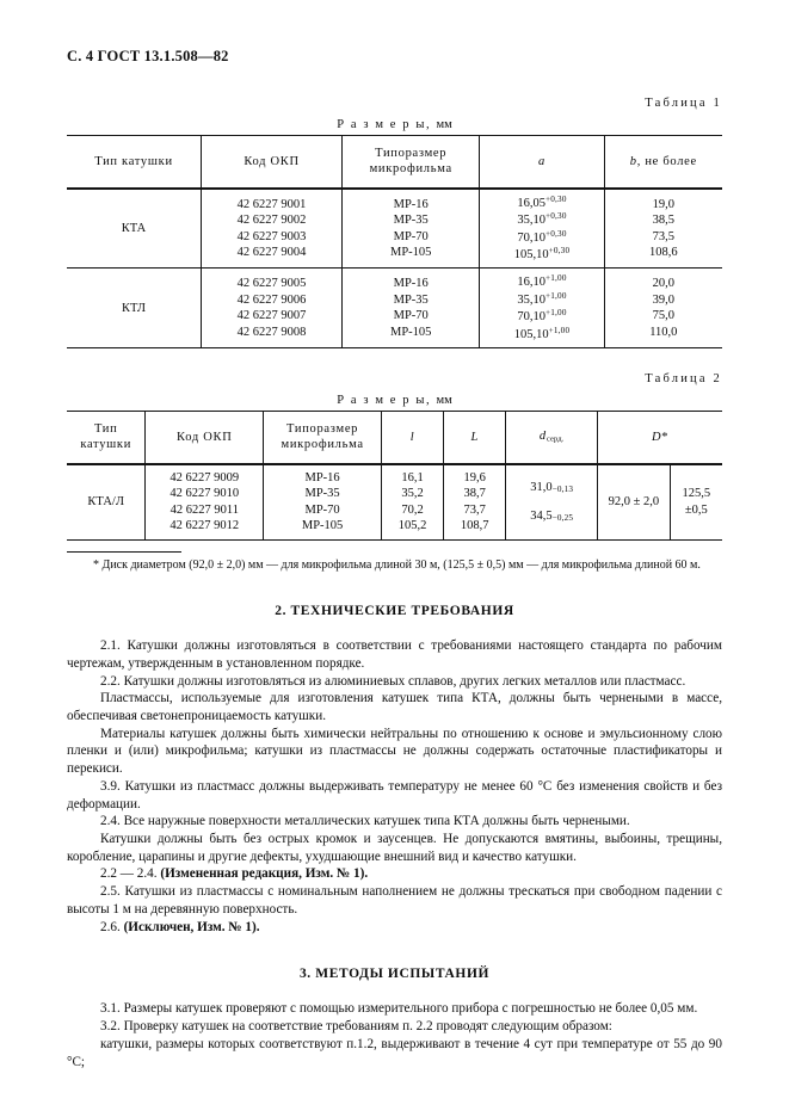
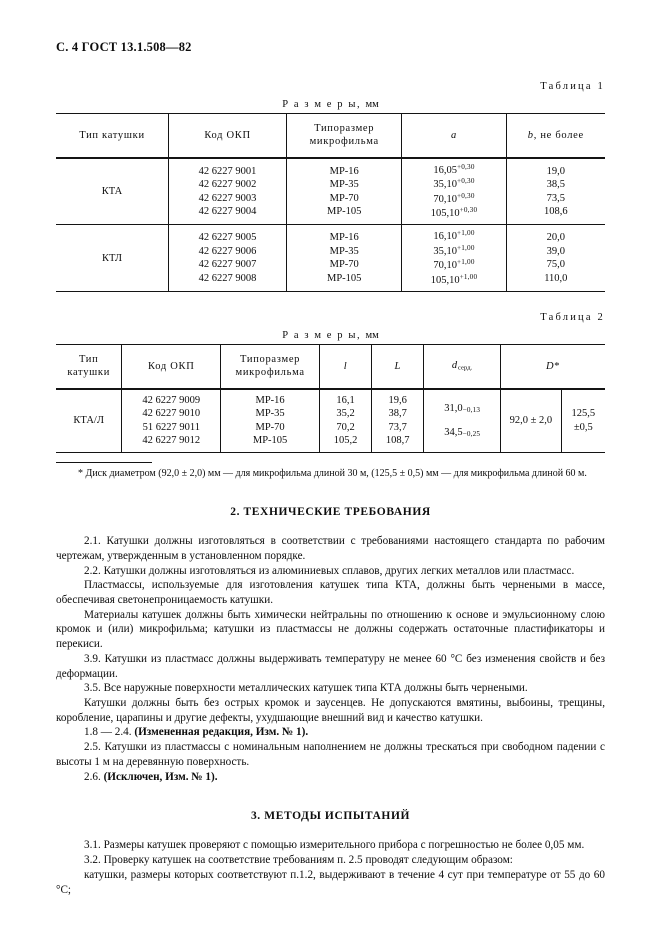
  С. 4 ГОСТ 13.1.508—82
  Таблица 1
  Р а з м е р ы, мм
  Тип катушки	Код ОКП	Типоразмер микрофильма	a	b, не более
  КТА	42 6227 9001 42 6227 9002 42 6227 9003 42 6227 9004	МР-16 МР-35 МР-70 МР-105	16,05+0,30 35,10+0,30 70,10+0,30 105,10+0,30	19,0 38,5 73,5 108,6
  КТЛ	42 6227 9005 42 6227 9006 42 6227 9007 42 6227 9008	МР-16 МР-35 МР-70 МР-105	16,10+1,00 35,10+1,00 70,10+1,00 105,10+1,00	20,0 39,0 75,0 110,0
  Таблица 2
  Р а з м е р ы, мм
  Тип катушки	Код ОКП	Типоразмер микрофильма	l	L	d	D*
- КТА/Л	42 6227 9009 42 6227 9010 42 6227 9011 42 6227 9012	МР-16 МР-35 МР-70 МР-105	16,1 35,2 70,2 105,2	19,6 38,7 73,7 108,7	31,0−0,13 34,5−0,25	92,0 ± 2,0	125,5 ±0,5
+ КТА/Л	42 6227 9009 42 6227 9010 51 6227 9011 42 6227 9012	МР-16 МР-35 МР-70 МР-105	16,1 35,2 70,2 105,2	19,6 38,7 73,7 108,7	31,0−0,13 34,5−0,25	92,0 ± 2,0	125,5 ±0,5
  * Диск диаметром (92,0 ± 2,0) мм — для микрофильма длиной 30 м, (125,5 ± 0,5) мм — для микрофильма длиной 60 м.
  2. ТЕХНИЧЕСКИЕ ТРЕБОВАНИЯ
  2.1. Катушки должны изготовляться в соответствии с требованиями настоящего стандарта по рабочим чертежам, утвержденным в установленном порядке.
  2.2. Катушки должны изготовляться из алюминиевых сплавов, других легких металлов или пластмасс.
  Пластмассы, используемые для изготовления катушек типа КТА, должны быть чернеными в массе, обеспечивая светонепроницаемость катушки.
- Материалы катушек должны быть химически нейтральны по отношению к основе и эмульсионному слою пленки и (или) микрофильма; катушки из пластмассы не должны содержать остаточные пластификаторы и перекиси.
+ Материалы катушек должны быть химически нейтральны по отношению к основе и эмульсионному слою кромок и (или) микрофильма; катушки из пластмассы не должны содержать остаточные пластификаторы и перекиси.
  3.9. Катушки из пластмасс должны выдерживать температуру не менее 60 °С без изменения свойств и без деформации.
- 2.4. Все наружные поверхности металлических катушек типа КТА должны быть чернеными.
+ 3.5. Все наружные поверхности металлических катушек типа КТА должны быть чернеными.
  Катушки должны быть без острых кромок и заусенцев. Не допускаются вмятины, выбоины, трещины, коробление, царапины и другие дефекты, ухудшающие внешний вид и качество катушки.
- 2.2 — 2.4. (Измененная редакция, Изм. № 1).
+ 1.8 — 2.4. (Измененная редакция, Изм. № 1).
  2.5. Катушки из пластмассы с номинальным наполнением не должны трескаться при свободном падении с высоты 1 м на деревянную поверхность.
  2.6. (Исключен, Изм. № 1).
  3. МЕТОДЫ ИСПЫТАНИЙ
  3.1. Размеры катушек проверяют с помощью измерительного прибора с погрешностью не более 0,05 мм.
- 3.2. Проверку катушек на соответствие требованиям п. 2.2 проводят следующим образом:
+ 3.2. Проверку катушек на соответствие требованиям п. 2.5 проводят следующим образом:
- катушки, размеры которых соответствуют п.1.2, выдерживают в течение 4 сут при температуре от 55 до 90 °С;
+ катушки, размеры которых соответствуют п.1.2, выдерживают в течение 4 сут при температуре от 55 до 60 °С;
